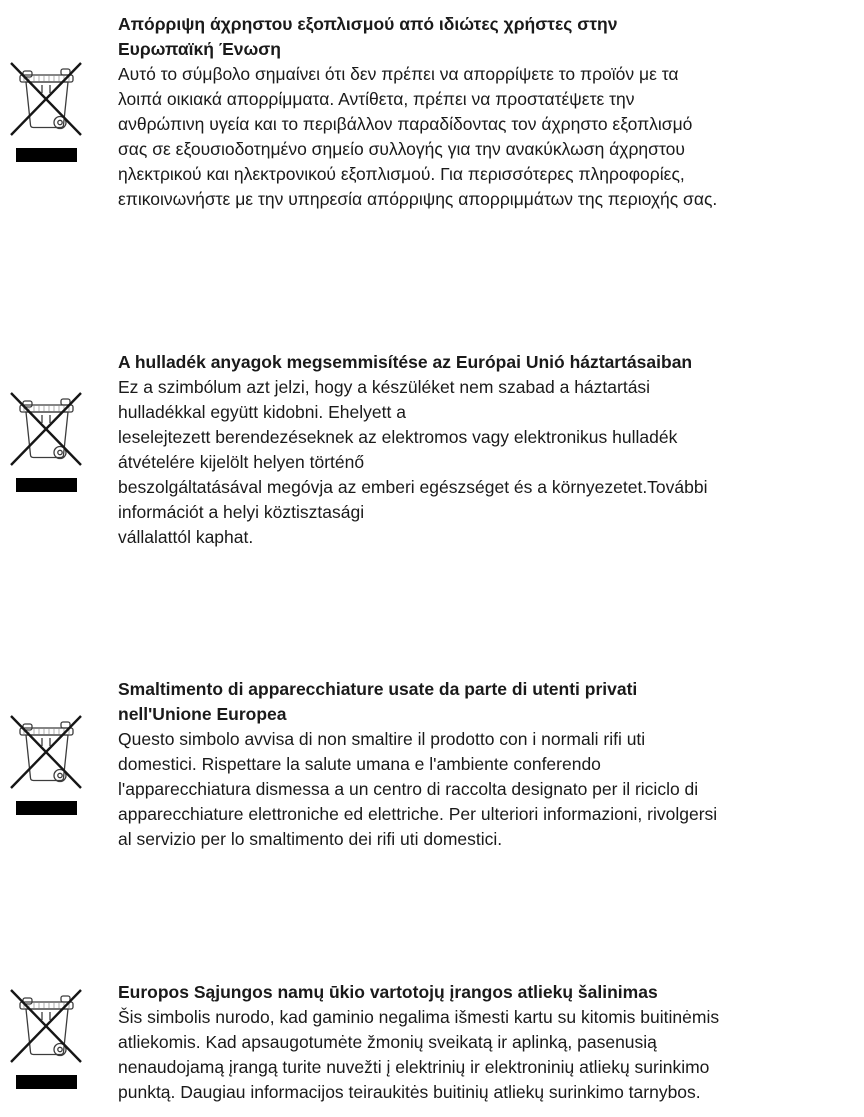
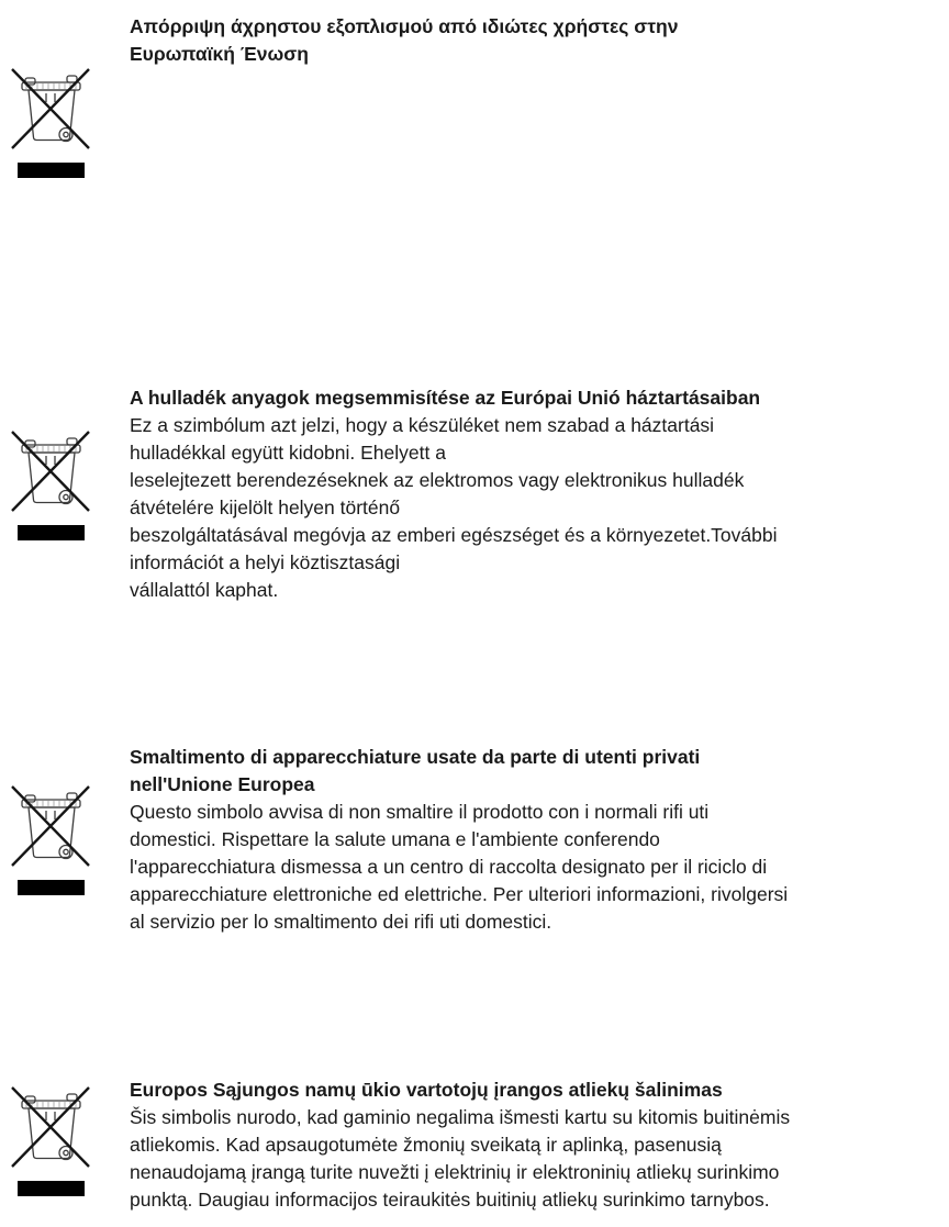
  Απόρριψη άχρηστου εξοπλισμού από ιδιώτες χρήστες στην
  Ευρωπαϊκή Ένωση
- Αυτό το σύμβολο σημαίνει ότι δεν πρέπει να απορρίψετε το προϊόν με τα
- λοιπά οικιακά απορρίμματα. Αντίθετα, πρέπει να προστατέψετε την
- ανθρώπινη υγεία και το περιβάλλον παραδίδοντας τον άχρηστο εξοπλισμό
- σας σε εξουσιοδοτημένο σημείο συλλογής για την ανακύκλωση άχρηστου
- ηλεκτρικού και ηλεκτρονικού εξοπλισμού. Για περισσότερες πληροφορίες,
- επικοινωνήστε με την υπηρεσία απόρριψης απορριμμάτων της περιοχής σας.
  A hulladék anyagok megsemmisítése az Európai Unió háztartásaiban
  Ez a szimbólum azt jelzi, hogy a készüléket nem szabad a háztartási
  hulladékkal együtt kidobni. Ehelyett a
  leselejtezett berendezéseknek az elektromos vagy elektronikus hulladék
  átvételére kijelölt helyen történő
  beszolgáltatásával megóvja az emberi egészséget és a környezetet.További
  információt a helyi köztisztasági
  vállalattól kaphat.
  Smaltimento di apparecchiature usate da parte di utenti privati
  nell'Unione Europea
  Questo simbolo avvisa di non smaltire il prodotto con i normali rifi uti
  domestici. Rispettare la salute umana e l'ambiente conferendo
  l'apparecchiatura dismessa a un centro di raccolta designato per il riciclo di
  apparecchiature elettroniche ed elettriche. Per ulteriori informazioni, rivolgersi
  al servizio per lo smaltimento dei rifi uti domestici.
  Europos Sąjungos namų ūkio vartotojų įrangos atliekų šalinimas
  Šis simbolis nurodo, kad gaminio negalima išmesti kartu su kitomis buitinėmis
  atliekomis. Kad apsaugotumėte žmonių sveikatą ir aplinką, pasenusią
  nenaudojamą įrangą turite nuvežti į elektrinių ir elektroninių atliekų surinkimo
  punktą. Daugiau informacijos teiraukitės buitinių atliekų surinkimo tarnybos.
